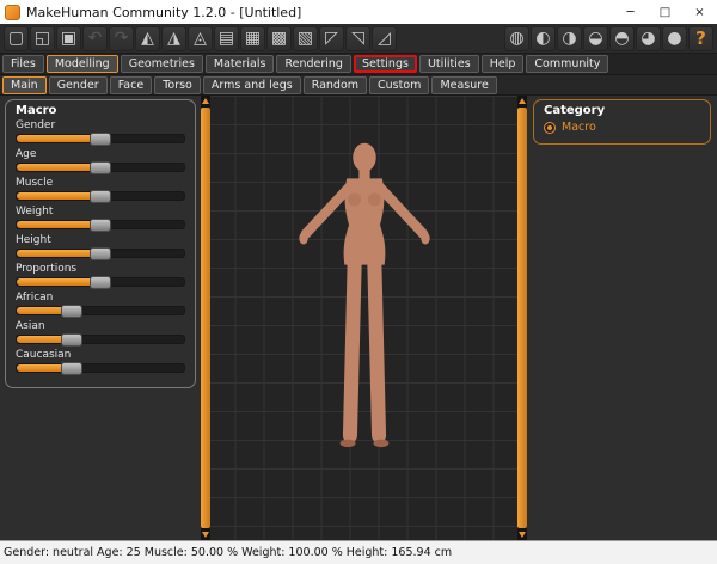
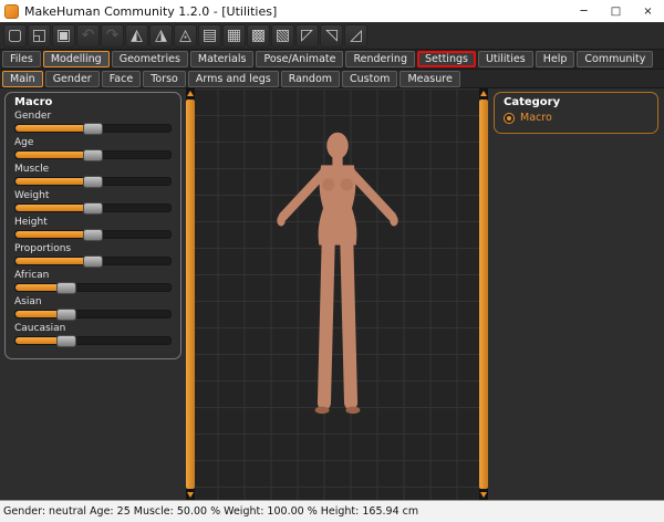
- MakeHuman Community 1.2.0 - [Untitled]
+ MakeHuman Community 1.2.0 - [Utilities]
  ─
  □
  ×
  ▢
  ◱
  ▣
  ↶
  ↷
  ◭
  ◮
  ◬
  ▤
  ▦
  ▩
  ▧
  ◸
  ◹
  ◿
- ◍
- ◐
- ◑
- ◒
- ◓
- ◕
- ●
- ?
  Files
  Modelling
  Geometries
  Materials
+ Pose/Animate
  Rendering
  Settings
  Utilities
  Help
  Community
  Main
  Gender
  Face
  Torso
  Arms and legs
  Random
  Custom
  Measure
  Macro
  Gender
  Age
  Muscle
  Weight
  Height
  Proportions
  African
  Asian
  Caucasian
  Category
  Macro
  Gender: neutral Age: 25 Muscle: 50.00 % Weight: 100.00 % Height: 165.94 cm
